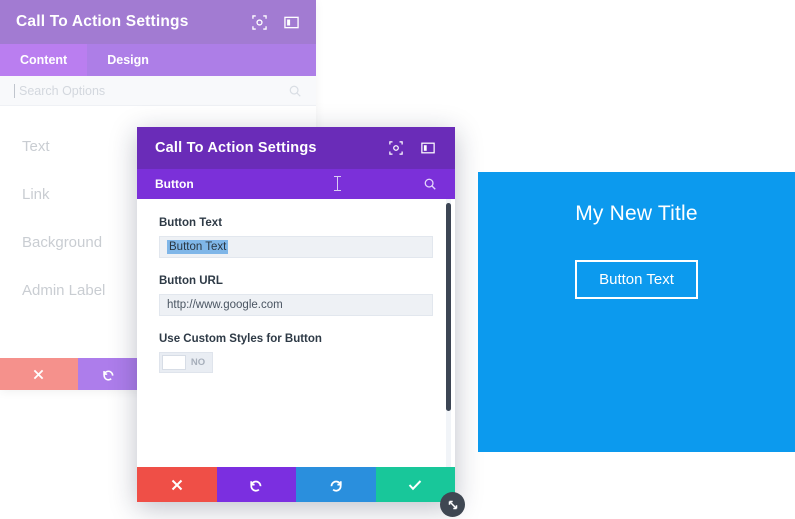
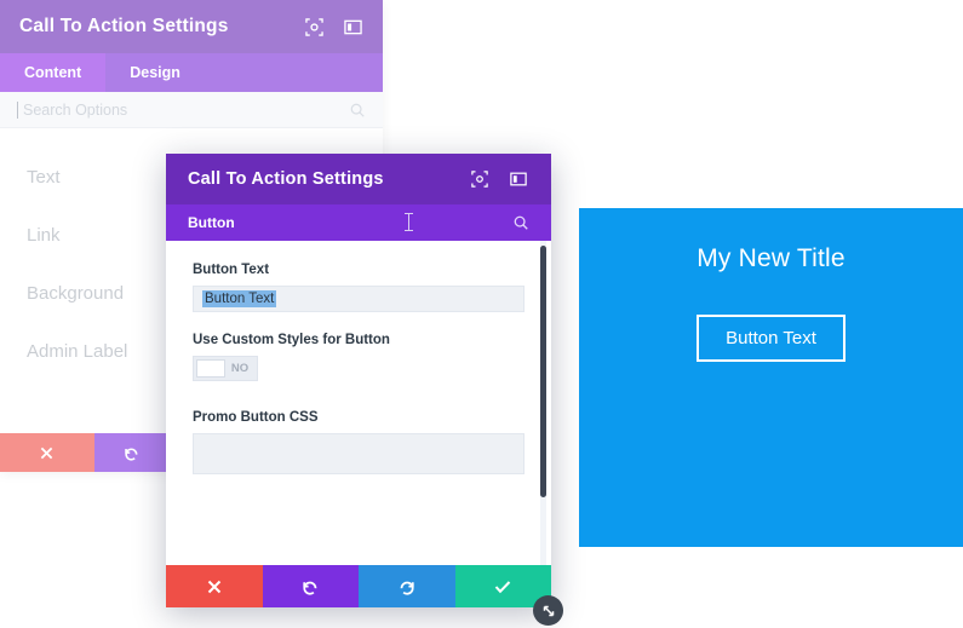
  Call To Action Settings
  Content
  Design
  Search Options
  Text
  Link
  Background
  Admin Label
  Call To Action Settings
  Button
  Button Text
  Button Text
- Button URL
- http://www.google.com
  Use Custom Styles for Button
  NO
+ Promo Button CSS
  My New Title
  Button Text
